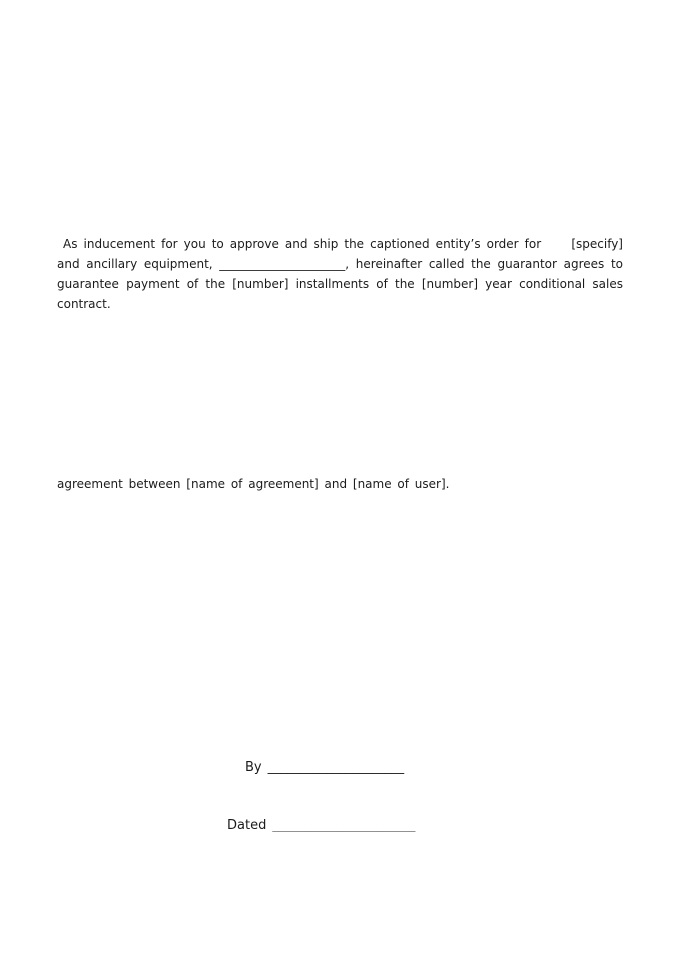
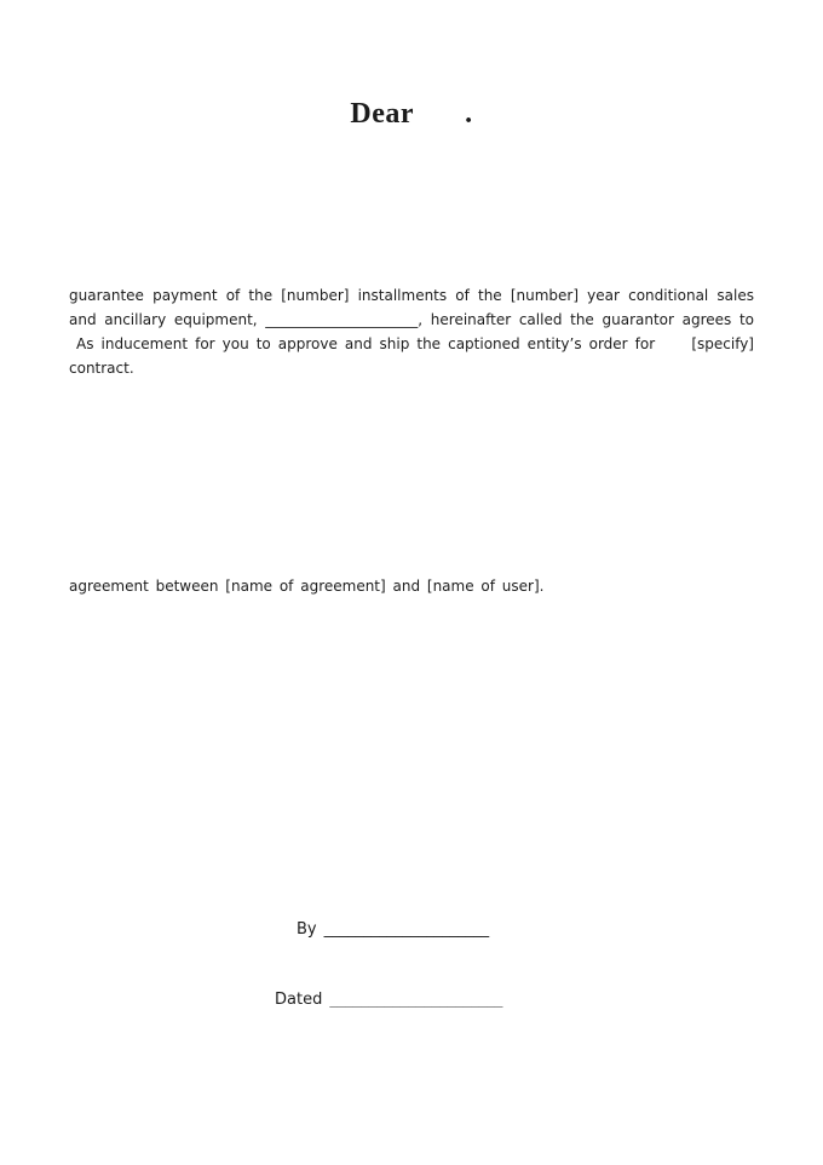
+ Dear .
- As inducement for you to approve and ship the captioned entity’s order for [specify]
+ guarantee payment of the [number] installments of the [number] year conditional sales
  and ancillary equipment, _____________________, hereinafter called the guarantor agrees to
- guarantee payment of the [number] installments of the [number] year conditional sales
+ As inducement for you to approve and ship the captioned entity’s order for [specify]
  contract.
  agreement between [name of agreement] and [name of user].
  By _____________________
  Dated ______________________
